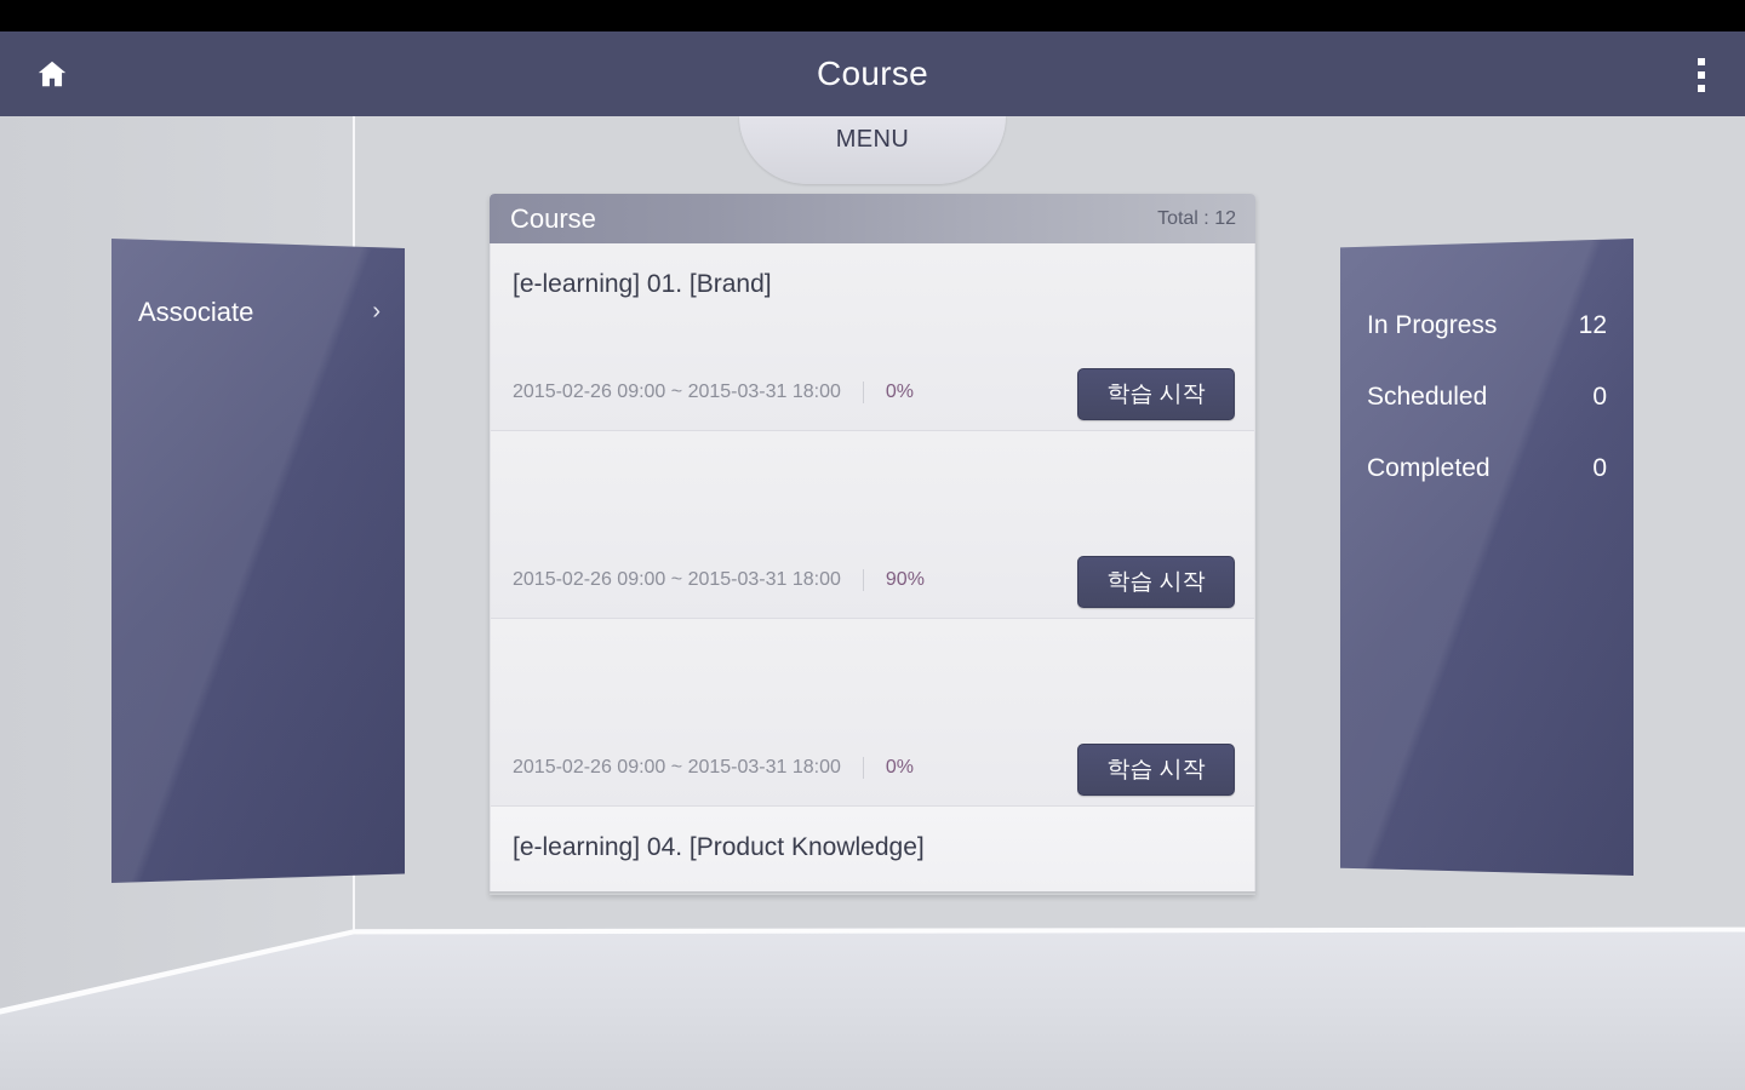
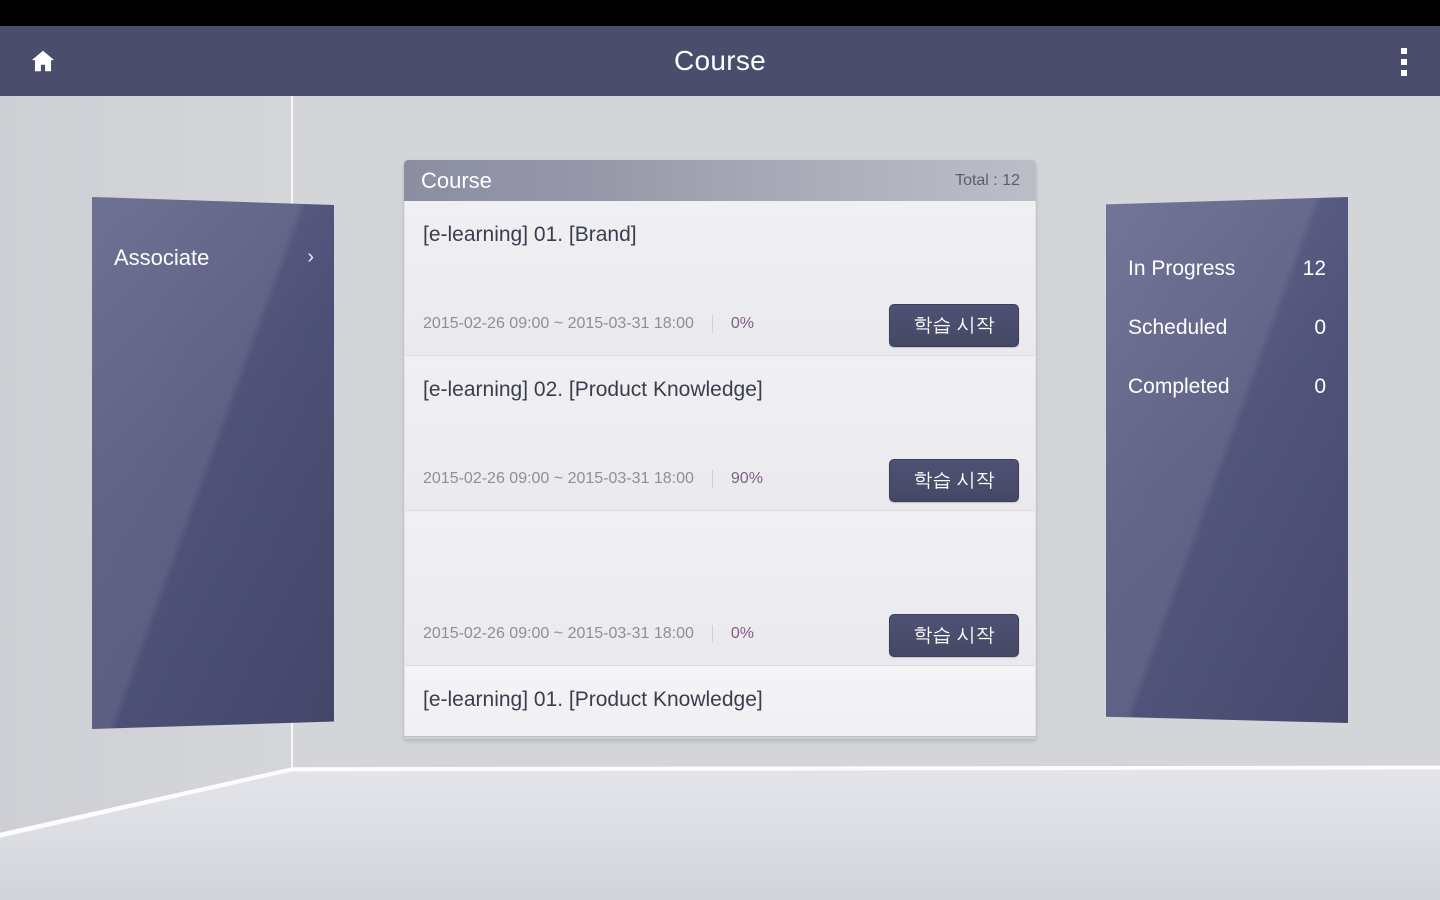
- MENU
  Associate
  ›
  In Progress
  12
  Scheduled
  0
  Completed
  0
  Course
  Total : 12
  [e-learning] 01. [Brand]
  2015-02-26 09:00 ~ 2015-03-31 18:00
  0%
  학습 시작
+ [e-learning] 02. [Product Knowledge]
  2015-02-26 09:00 ~ 2015-03-31 18:00
  90%
  학습 시작
  2015-02-26 09:00 ~ 2015-03-31 18:00
  0%
  학습 시작
- [e-learning] 04. [Product Knowledge]
+ [e-learning] 01. [Product Knowledge]
  Course
